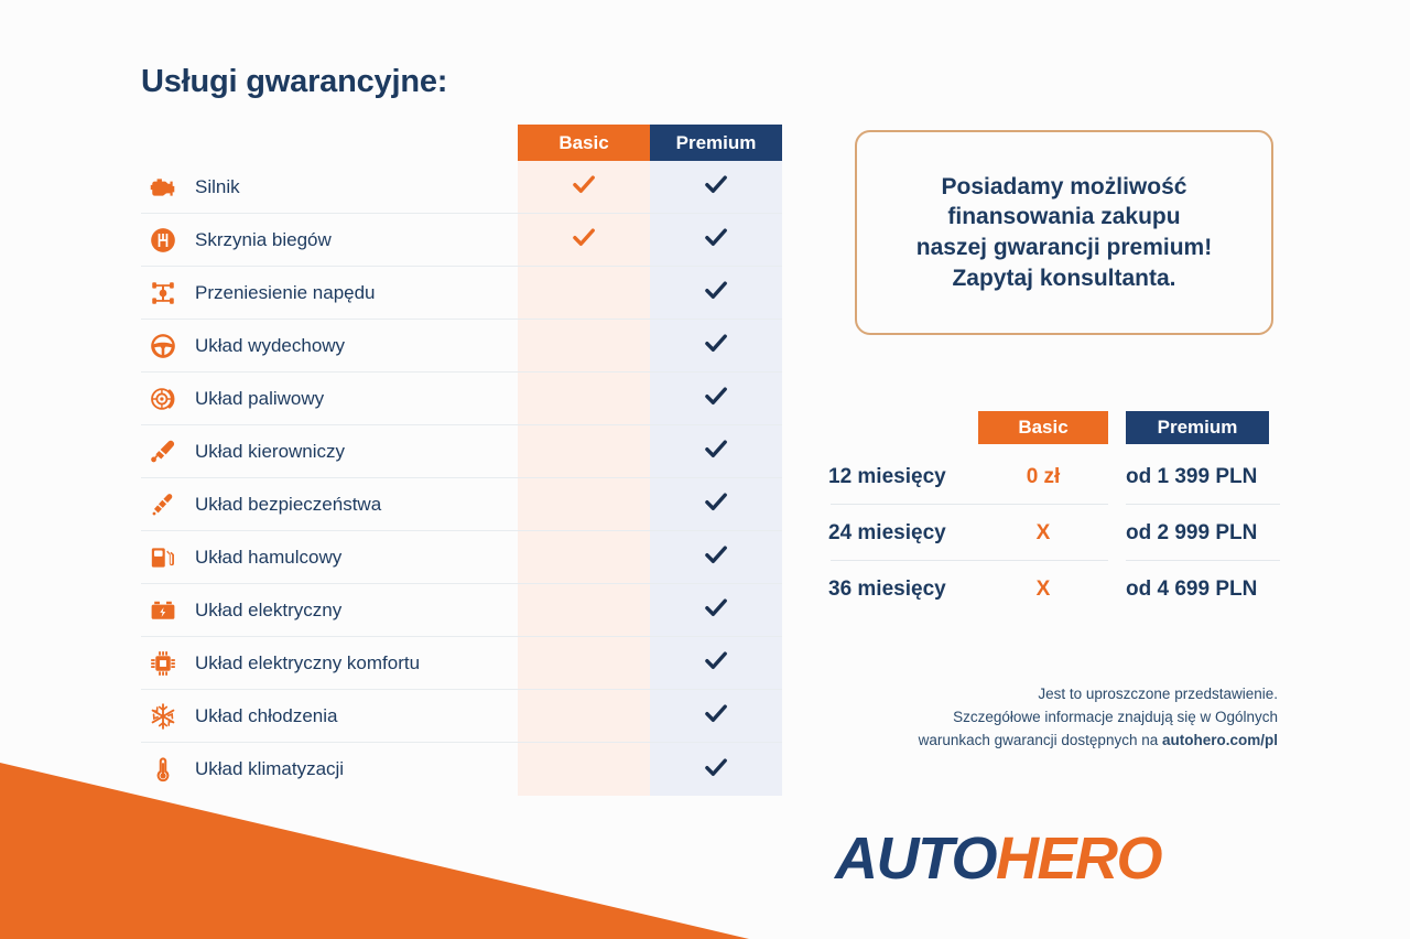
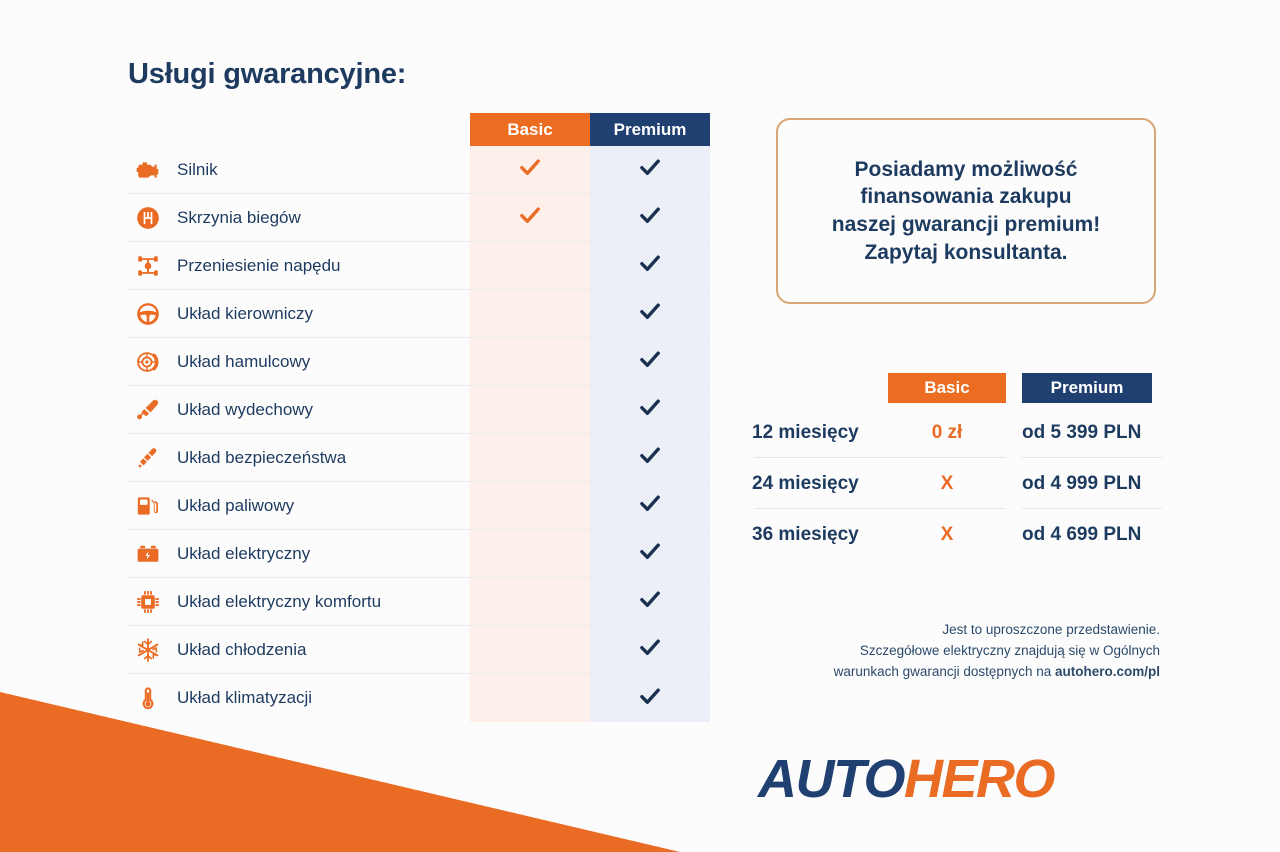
  Usługi gwarancyjne:
  Basic
  Premium
  Silnik
  Skrzynia biegów
  Przeniesienie napędu
- Układ wydechowy
+ Układ kierowniczy
- Układ paliwowy
+ Układ hamulcowy
- Układ kierowniczy
+ Układ wydechowy
  Układ bezpieczeństwa
- Układ hamulcowy
+ Układ paliwowy
  Układ elektryczny
  Układ elektryczny komfortu
  Układ chłodzenia
  Układ klimatyzacji
  Posiadamy możliwość
  finansowania zakupu
  naszej gwarancji premium!
  Zapytaj konsultanta.
  Basic
  Premium
  12 miesięcy
  0 zł
- od 1 399 PLN
+ od 5 399 PLN
  24 miesięcy
  X
- od 2 999 PLN
+ od 4 999 PLN
  36 miesięcy
  X
  od 4 699 PLN
  Jest to uproszczone przedstawienie.
- Szczegółowe informacje znajdują się w Ogólnych
+ Szczegółowe elektryczny znajdują się w Ogólnych
  warunkach gwarancji dostępnych na autohero.com/pl
  AUTOHERO
